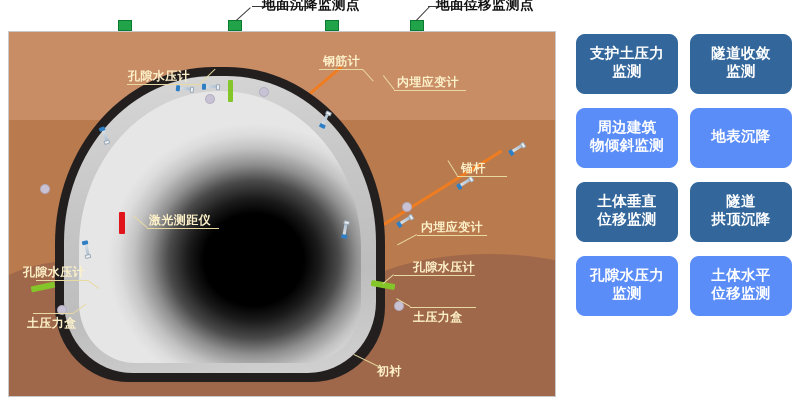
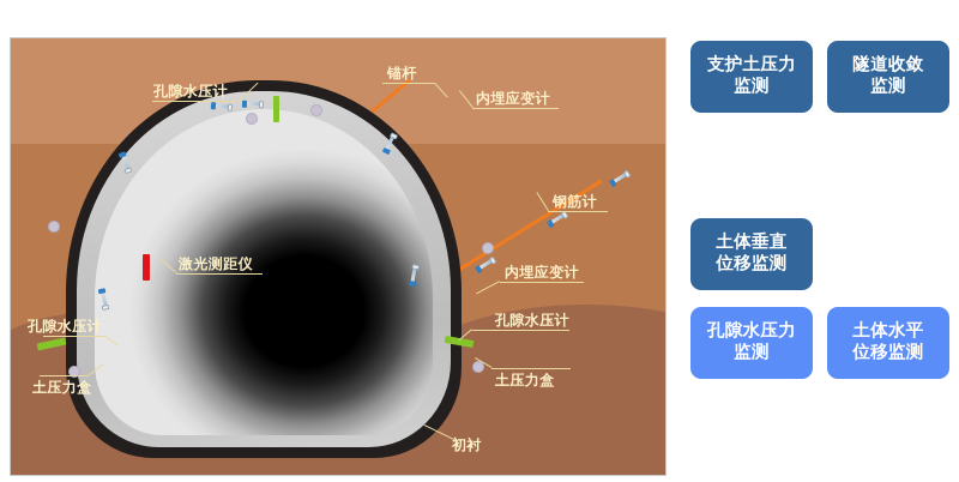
- 地面沉降监测点
- 地面位移监测点
  孔隙水压计
- 钢筋计
+ 锚杆
  内埋应变计
- 锚杆
+ 钢筋计
  激光测距仪
  内埋应变计
  孔隙水压计
  土压力盒
  孔隙水压计
  土压力盒
  初衬
  支护土压力
  监测
  隧道收敛
  监测
- 周边建筑
- 物倾斜监测
- 地表沉降
  土体垂直
  位移监测
- 隧道
- 拱顶沉降
  孔隙水压力
  监测
  土体水平
  位移监测
